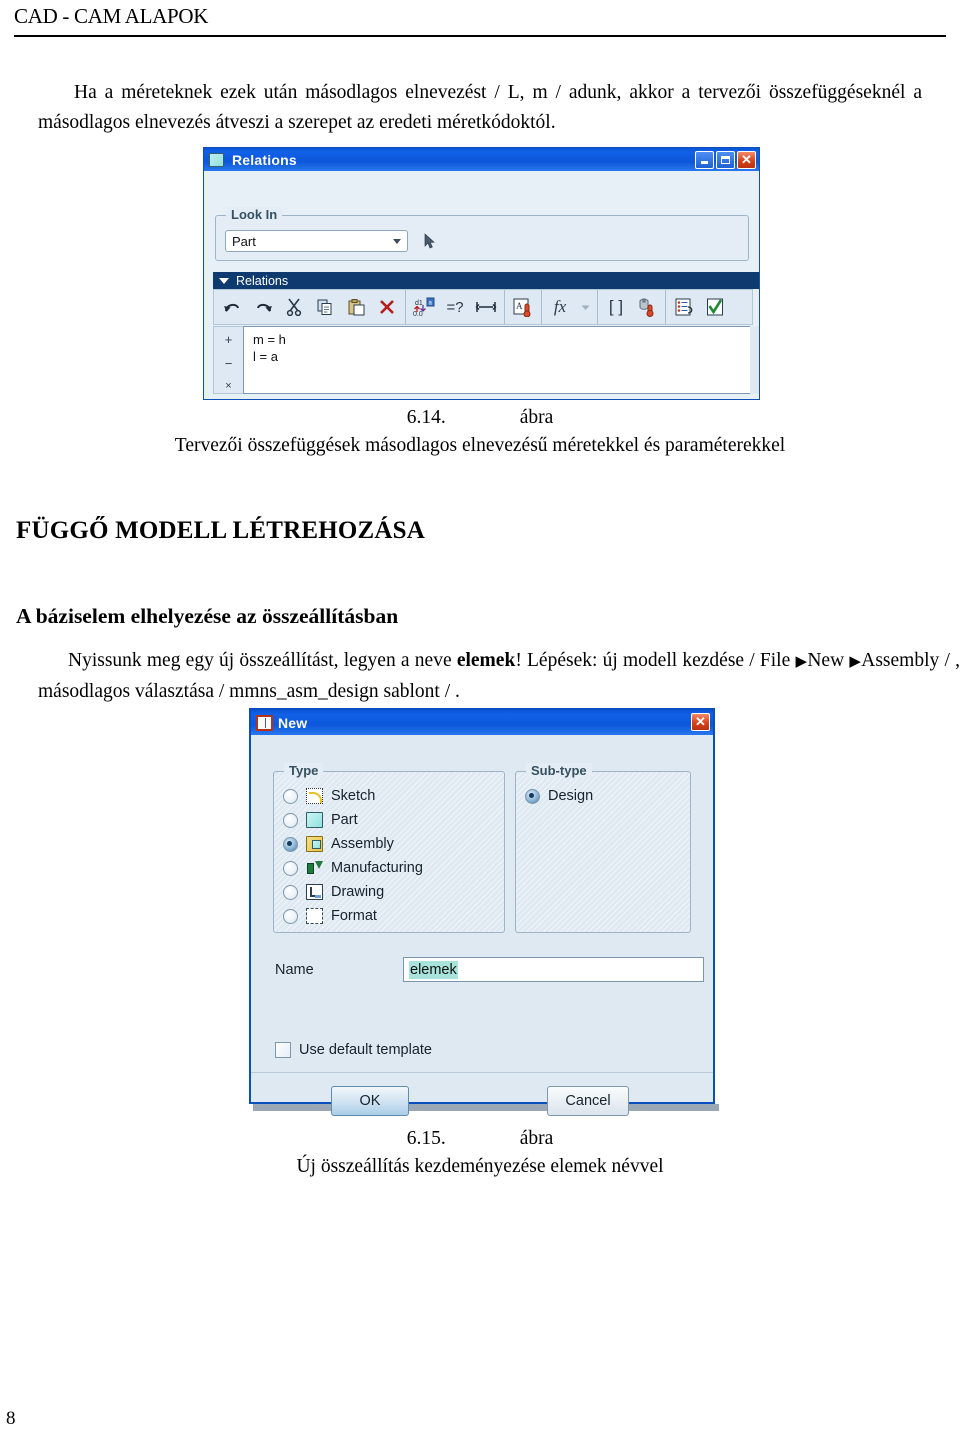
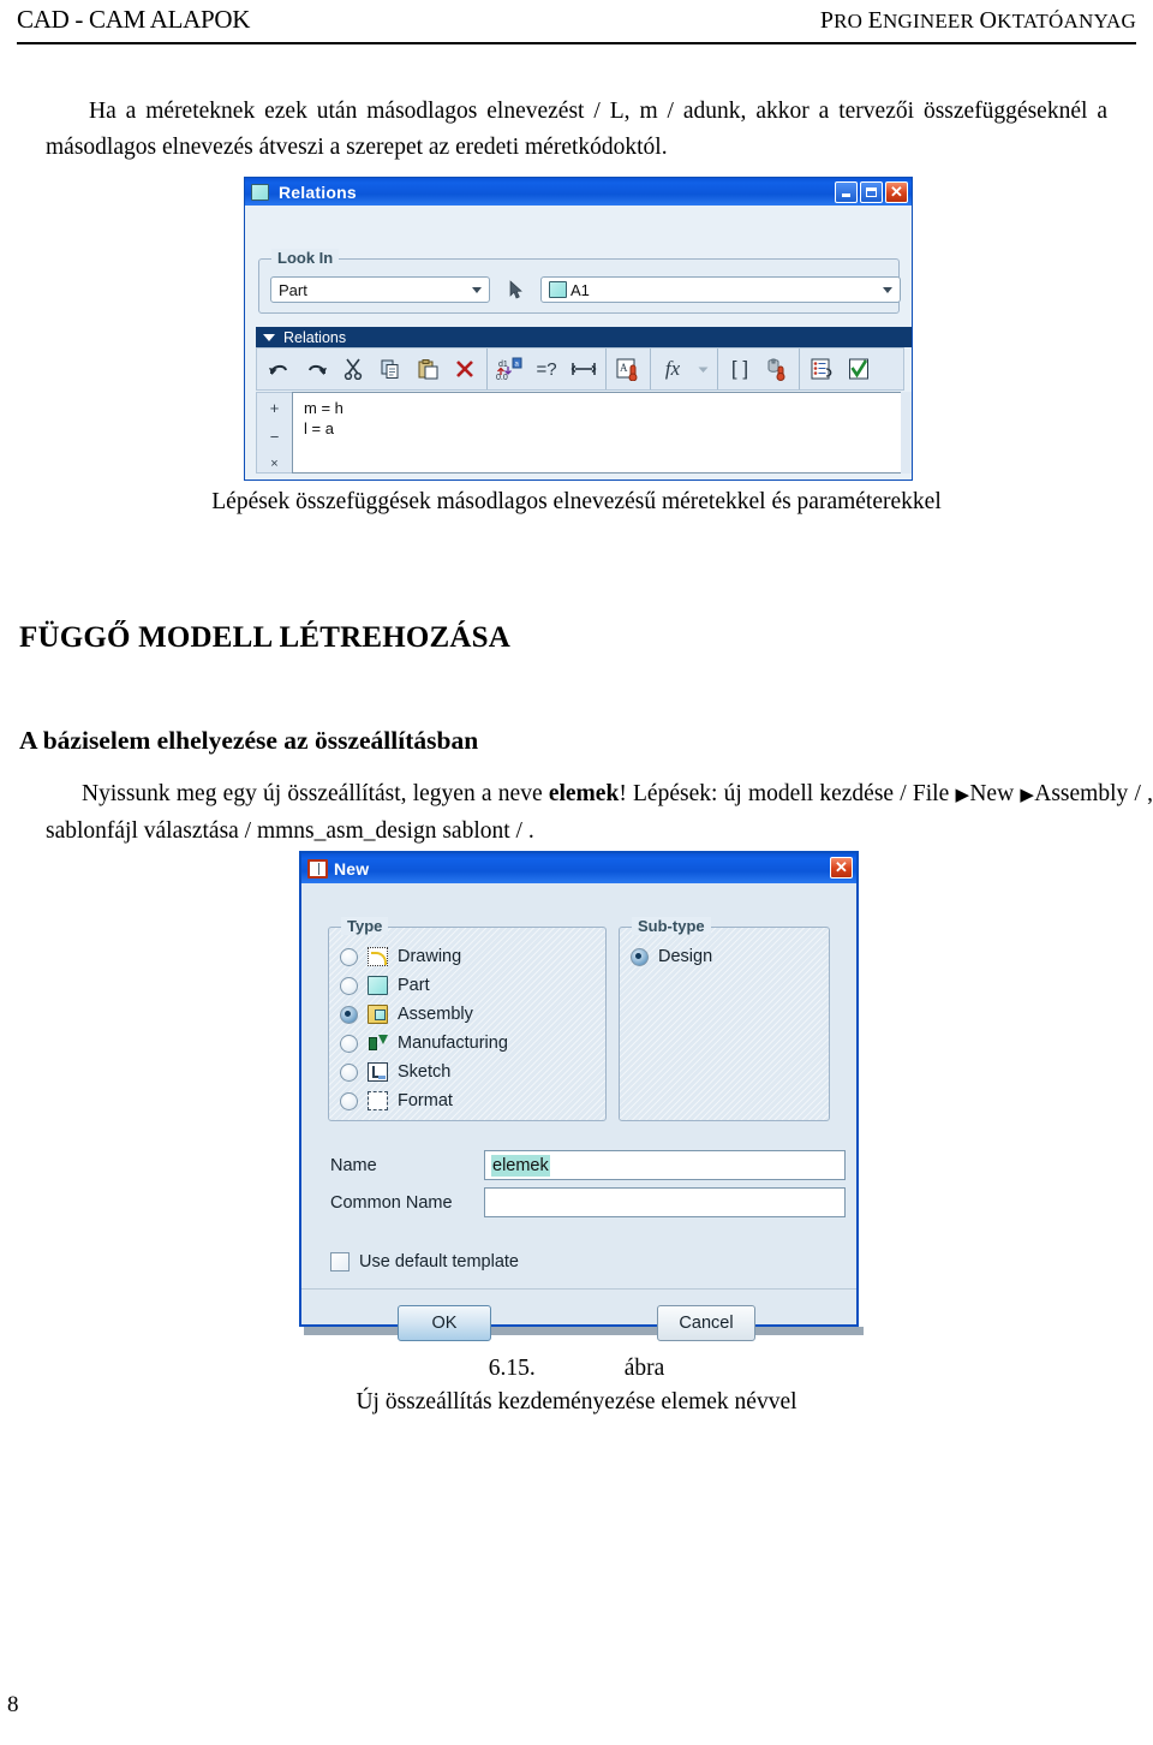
  CAD - CAM ALAPOK
+ PRO ENGINEER OKTATÓANYAG
  Ha a méreteknek ezek után másodlagos elnevezést / L, m / adunk, akkor a tervezői összefüggéseknél a másodlagos elnevezés átveszi a szerepet az eredeti méretkódoktól.
  Relations
  ✕
  Look In
  Part
+ A1
  Relations
  =?
  A
  fx
  [ ]
  +
  −
  ×
  m = h
  l = a
- 6.14. ábra
- Tervezői összefüggések másodlagos elnevezésű méretekkel és paraméterekkel
+ Lépések összefüggések másodlagos elnevezésű méretekkel és paraméterekkel
  FÜGGŐ MODELL LÉTREHOZÁSA
  A báziselem elhelyezése az összeállításban
- Nyissunk meg egy új összeállítást, legyen a neve elemek! Lépések: új modell kezdése / File ▶New ▶Assembly / , másodlagos választása / mmns_asm_design sablont / .
+ Nyissunk meg egy új összeállítást, legyen a neve elemek! Lépések: új modell kezdése / File ▶New ▶Assembly / , sablonfájl választása / mmns_asm_design sablont / .
  New
  ✕
  Type
- Sketch
+ Drawing
  Part
  Assembly
  Manufacturing
- Drawing
+ Sketch
  Format
  Sub-type
  Design
  Name
  elemek
+ Common Name
  Use default template
  OK
  Cancel
  6.15. ábra
  Új összeállítás kezdeményezése elemek névvel
  8
